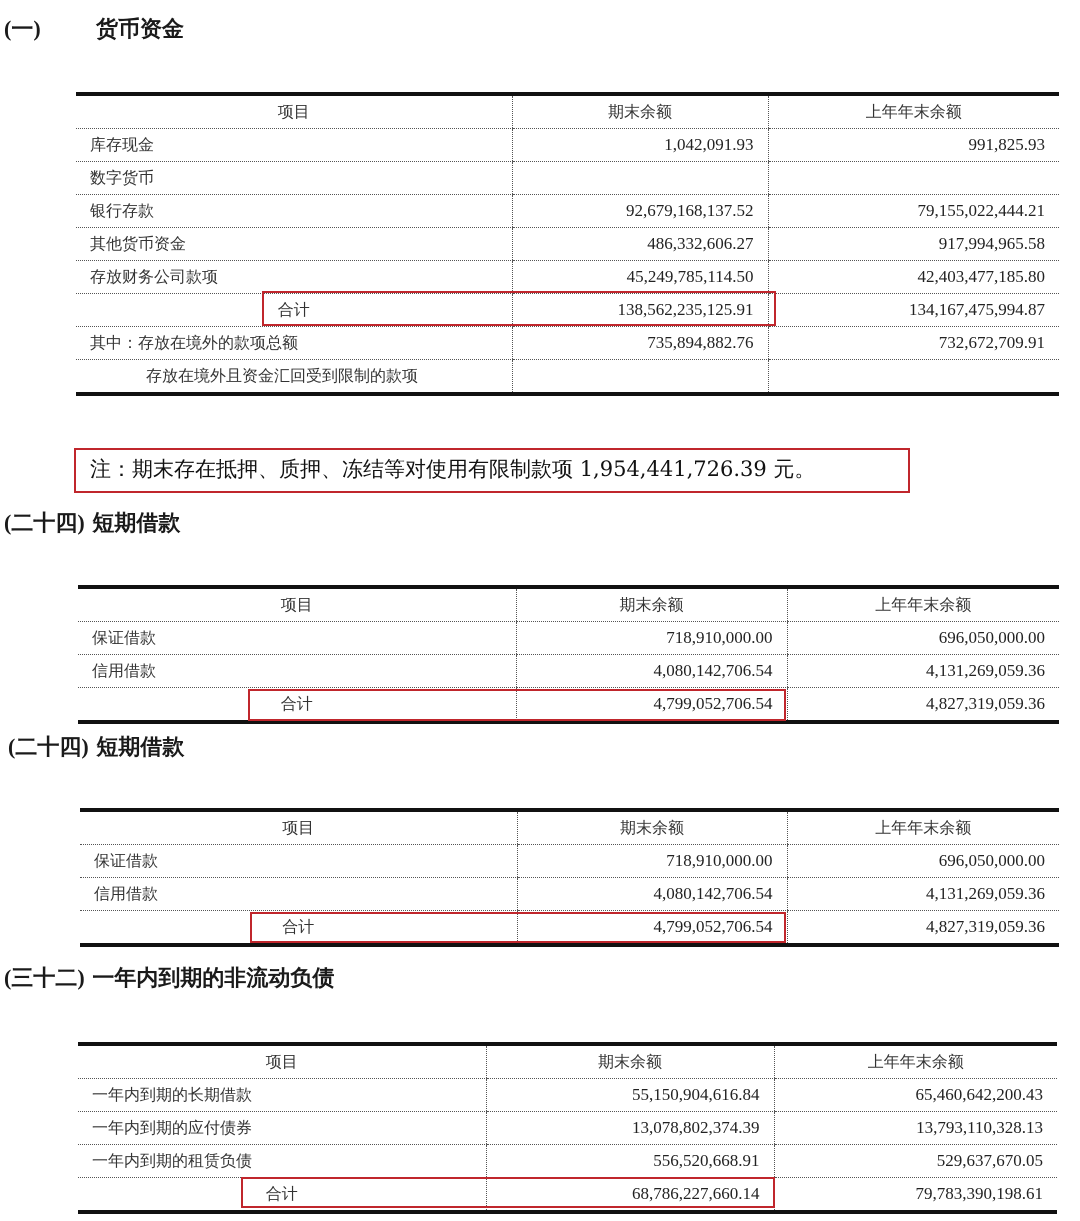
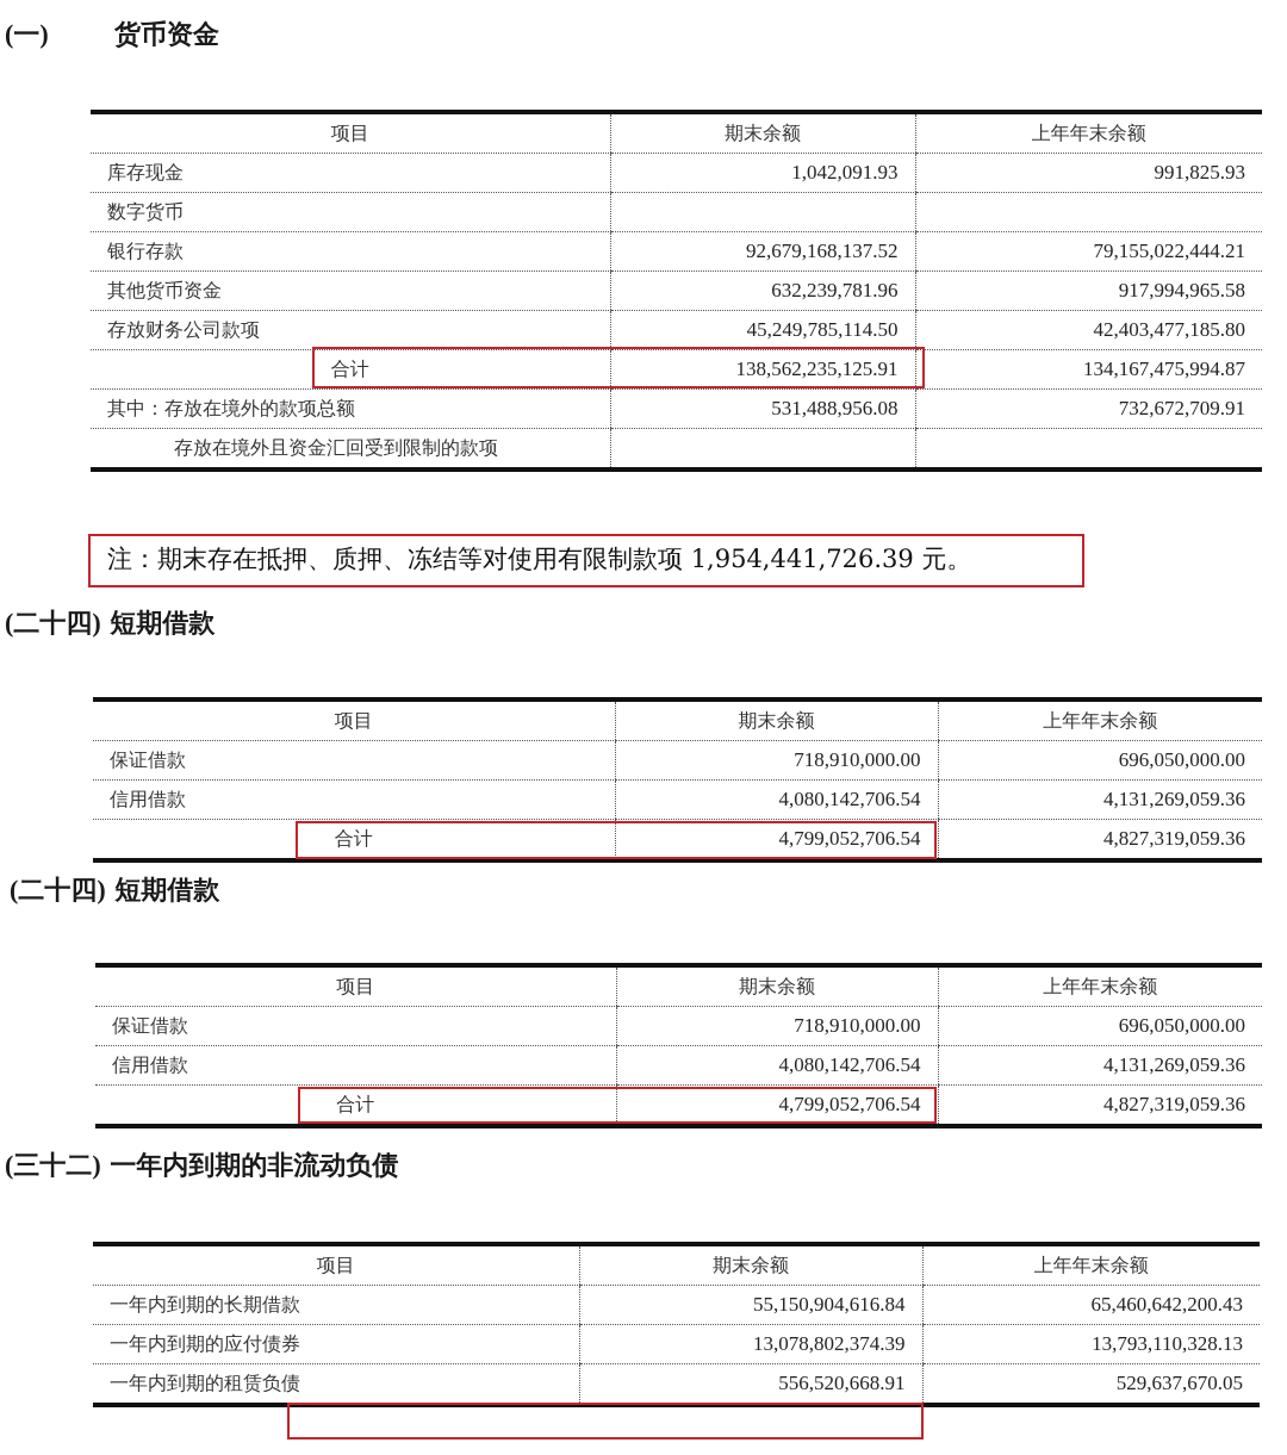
  (一) 货币资金
  项目	期末余额	上年年末余额
  库存现金	1,042,091.93	991,825.93
  数字货币
  银行存款	92,679,168,137.52	79,155,022,444.21
- 其他货币资金	486,332,606.27	917,994,965.58
+ 其他货币资金	632,239,781.96	917,994,965.58
  存放财务公司款项	45,249,785,114.50	42,403,477,185.80
  合计	138,562,235,125.91	134,167,475,994.87
- 其中：存放在境外的款项总额	735,894,882.76	732,672,709.91
+ 其中：存放在境外的款项总额	531,488,956.08	732,672,709.91
  存放在境外且资金汇回受到限制的款项
  注：期末存在抵押、质押、冻结等对使用有限制款项 1,954,441,726.39 元。
  (二十四) 短期借款
  项目	期末余额	上年年末余额
  保证借款	718,910,000.00	696,050,000.00
  信用借款	4,080,142,706.54	4,131,269,059.36
  合计	4,799,052,706.54	4,827,319,059.36
  (二十四) 短期借款
  项目	期末余额	上年年末余额
  保证借款	718,910,000.00	696,050,000.00
  信用借款	4,080,142,706.54	4,131,269,059.36
  合计	4,799,052,706.54	4,827,319,059.36
  (三十二) 一年内到期的非流动负债
  项目	期末余额	上年年末余额
  一年内到期的长期借款	55,150,904,616.84	65,460,642,200.43
  一年内到期的应付债券	13,078,802,374.39	13,793,110,328.13
  一年内到期的租赁负债	556,520,668.91	529,637,670.05
- 合计	68,786,227,660.14	79,783,390,198.61
